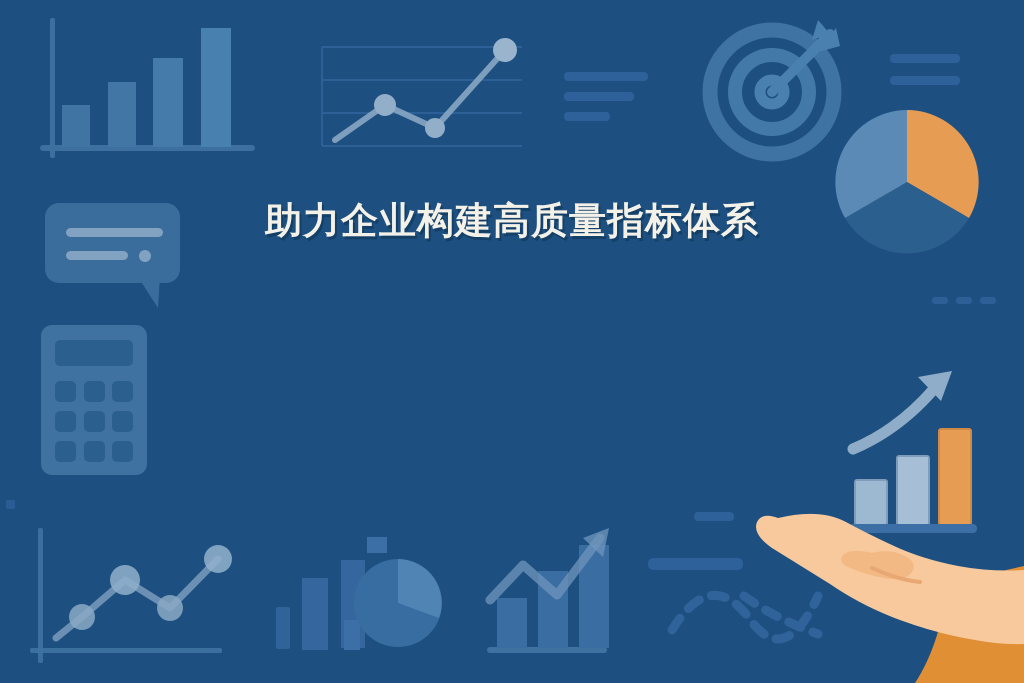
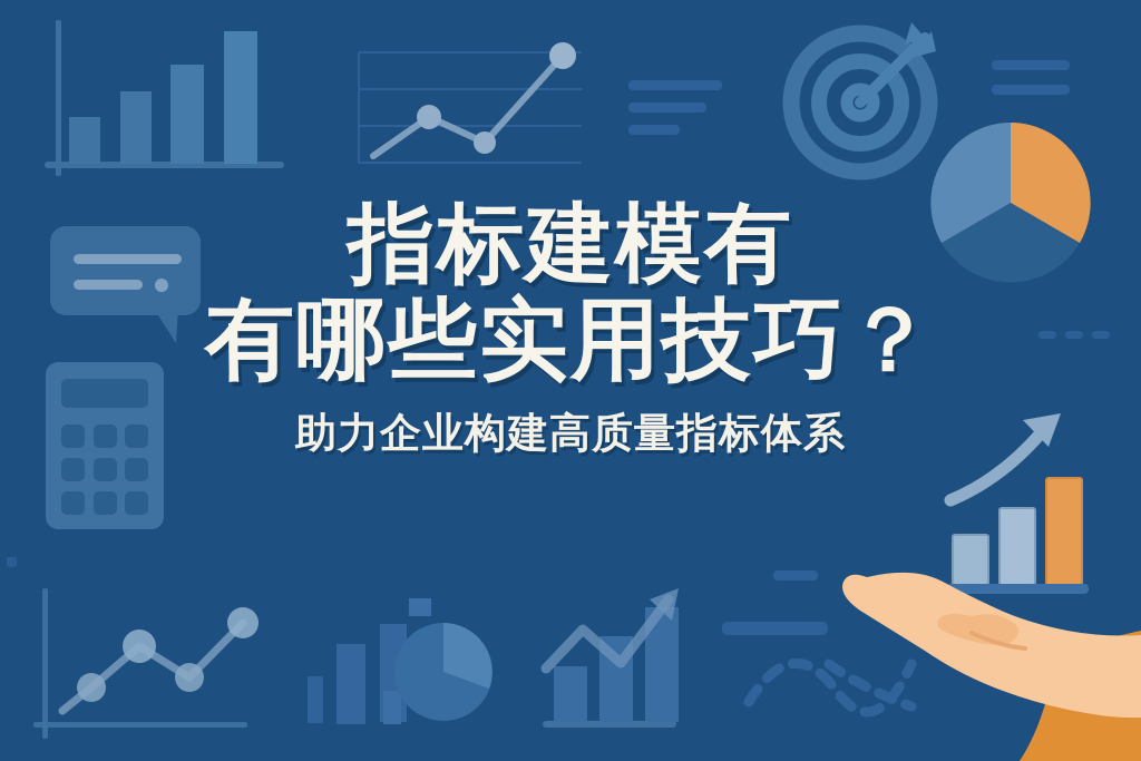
+ 指标建模有
+ 有哪些实用技巧？
  助力企业构建高质量指标体系
